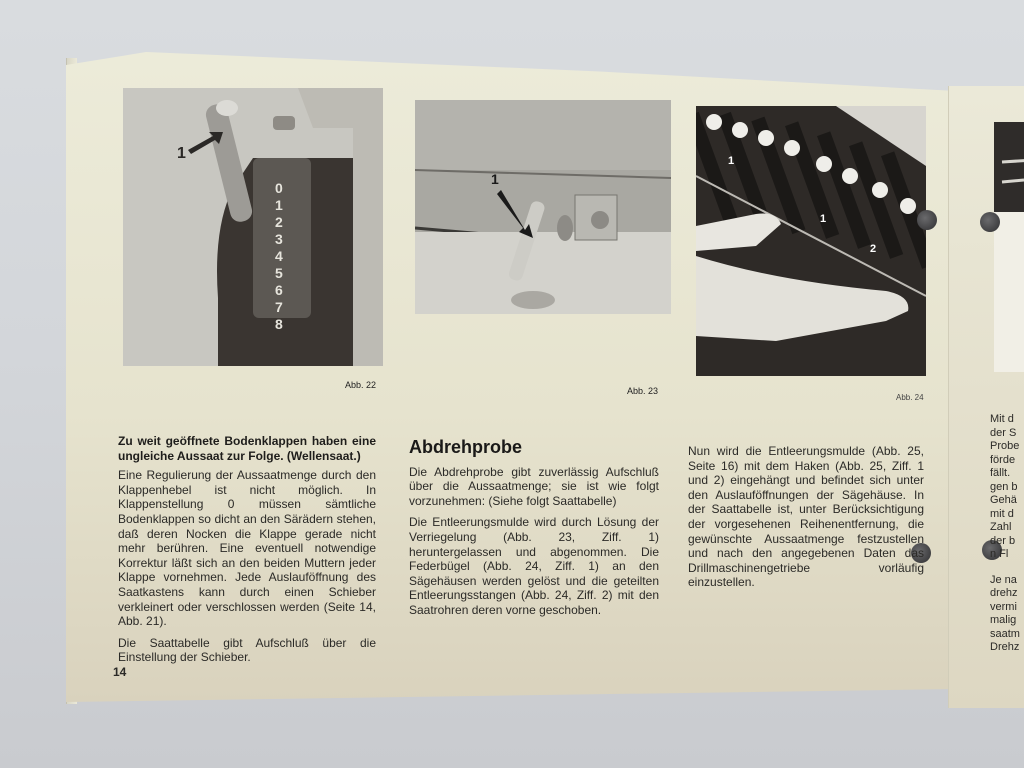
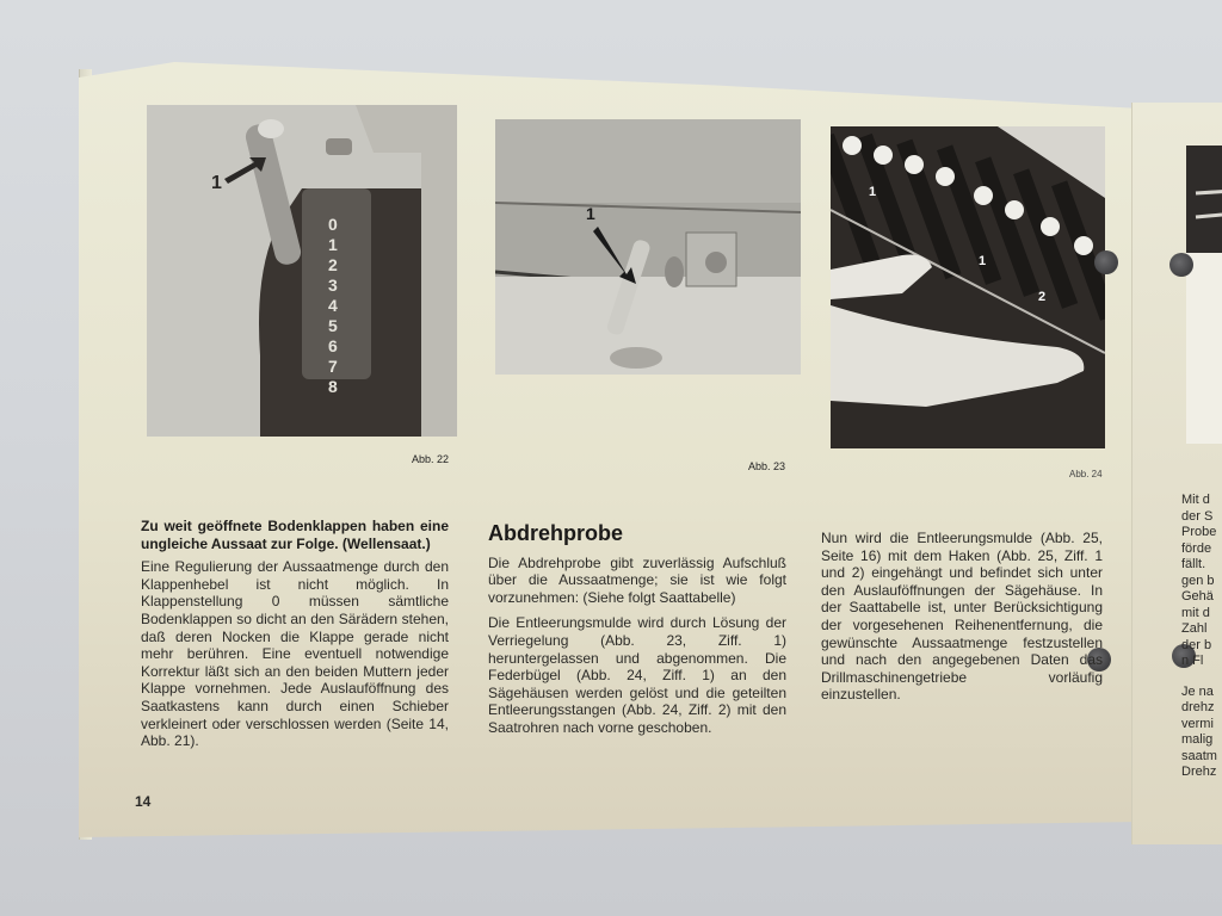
  0
  1
  2
  3
  4
  5
  6
  7
  8
  1
  Abb. 22
  1
  Abb. 23
  1
  1
  2
  Abb. 24
  Zu weit geöffnete Bodenklappen haben eine ungleiche Aussaat zur Folge. (Wellensaat.)
  Eine Regulierung der Aussaatmenge durch den Klappenhebel ist nicht möglich. In Klappenstellung 0 müssen sämtliche Bodenklappen so dicht an den Särädern stehen, daß deren Nocken die Klappe gerade nicht mehr berühren. Eine eventuell notwendige Korrektur läßt sich an den beiden Muttern jeder Klappe vornehmen. Jede Auslauföffnung des Saatkastens kann durch einen Schieber verkleinert oder verschlossen werden (Seite 14, Abb. 21).
- Die Saattabelle gibt Aufschluß über die Einstellung der Schieber.
  Abdrehprobe
  Die Abdrehprobe gibt zuverlässig Aufschluß über die Aussaatmenge; sie ist wie folgt vorzunehmen: (Siehe folgt Saattabelle)
- Die Entleerungsmulde wird durch Lösung der Verriegelung (Abb. 23, Ziff. 1) heruntergelassen und abgenommen. Die Federbügel (Abb. 24, Ziff. 1) an den Sägehäusen werden gelöst und die geteilten Entleerungsstangen (Abb. 24, Ziff. 2) mit den Saatrohren deren vorne geschoben.
+ Die Entleerungsmulde wird durch Lösung der Verriegelung (Abb. 23, Ziff. 1) heruntergelassen und abgenommen. Die Federbügel (Abb. 24, Ziff. 1) an den Sägehäusen werden gelöst und die geteilten Entleerungsstangen (Abb. 24, Ziff. 2) mit den Saatrohren nach vorne geschoben.
  Nun wird die Entleerungsmulde (Abb. 25, Seite 16) mit dem Haken (Abb. 25, Ziff. 1 und 2) eingehängt und befindet sich unter den Auslauföffnungen der Sägehäuse. In der Saattabelle ist, unter Berücksichtigung der vorgesehenen Reihenentfernung, die gewünschte Aussaatmenge festzustellen und nach den angegebenen Daten das Drillmaschinengetriebe vorläufig einzustellen.
  Mit d
  der S
  Probe
  förde
  fällt.
  gen b
  Gehä
  mit d
  Zahl
  der b
  n Fl
  Je na
  drehz
  vermi
  malig
  saatm
  Drehz
  14
